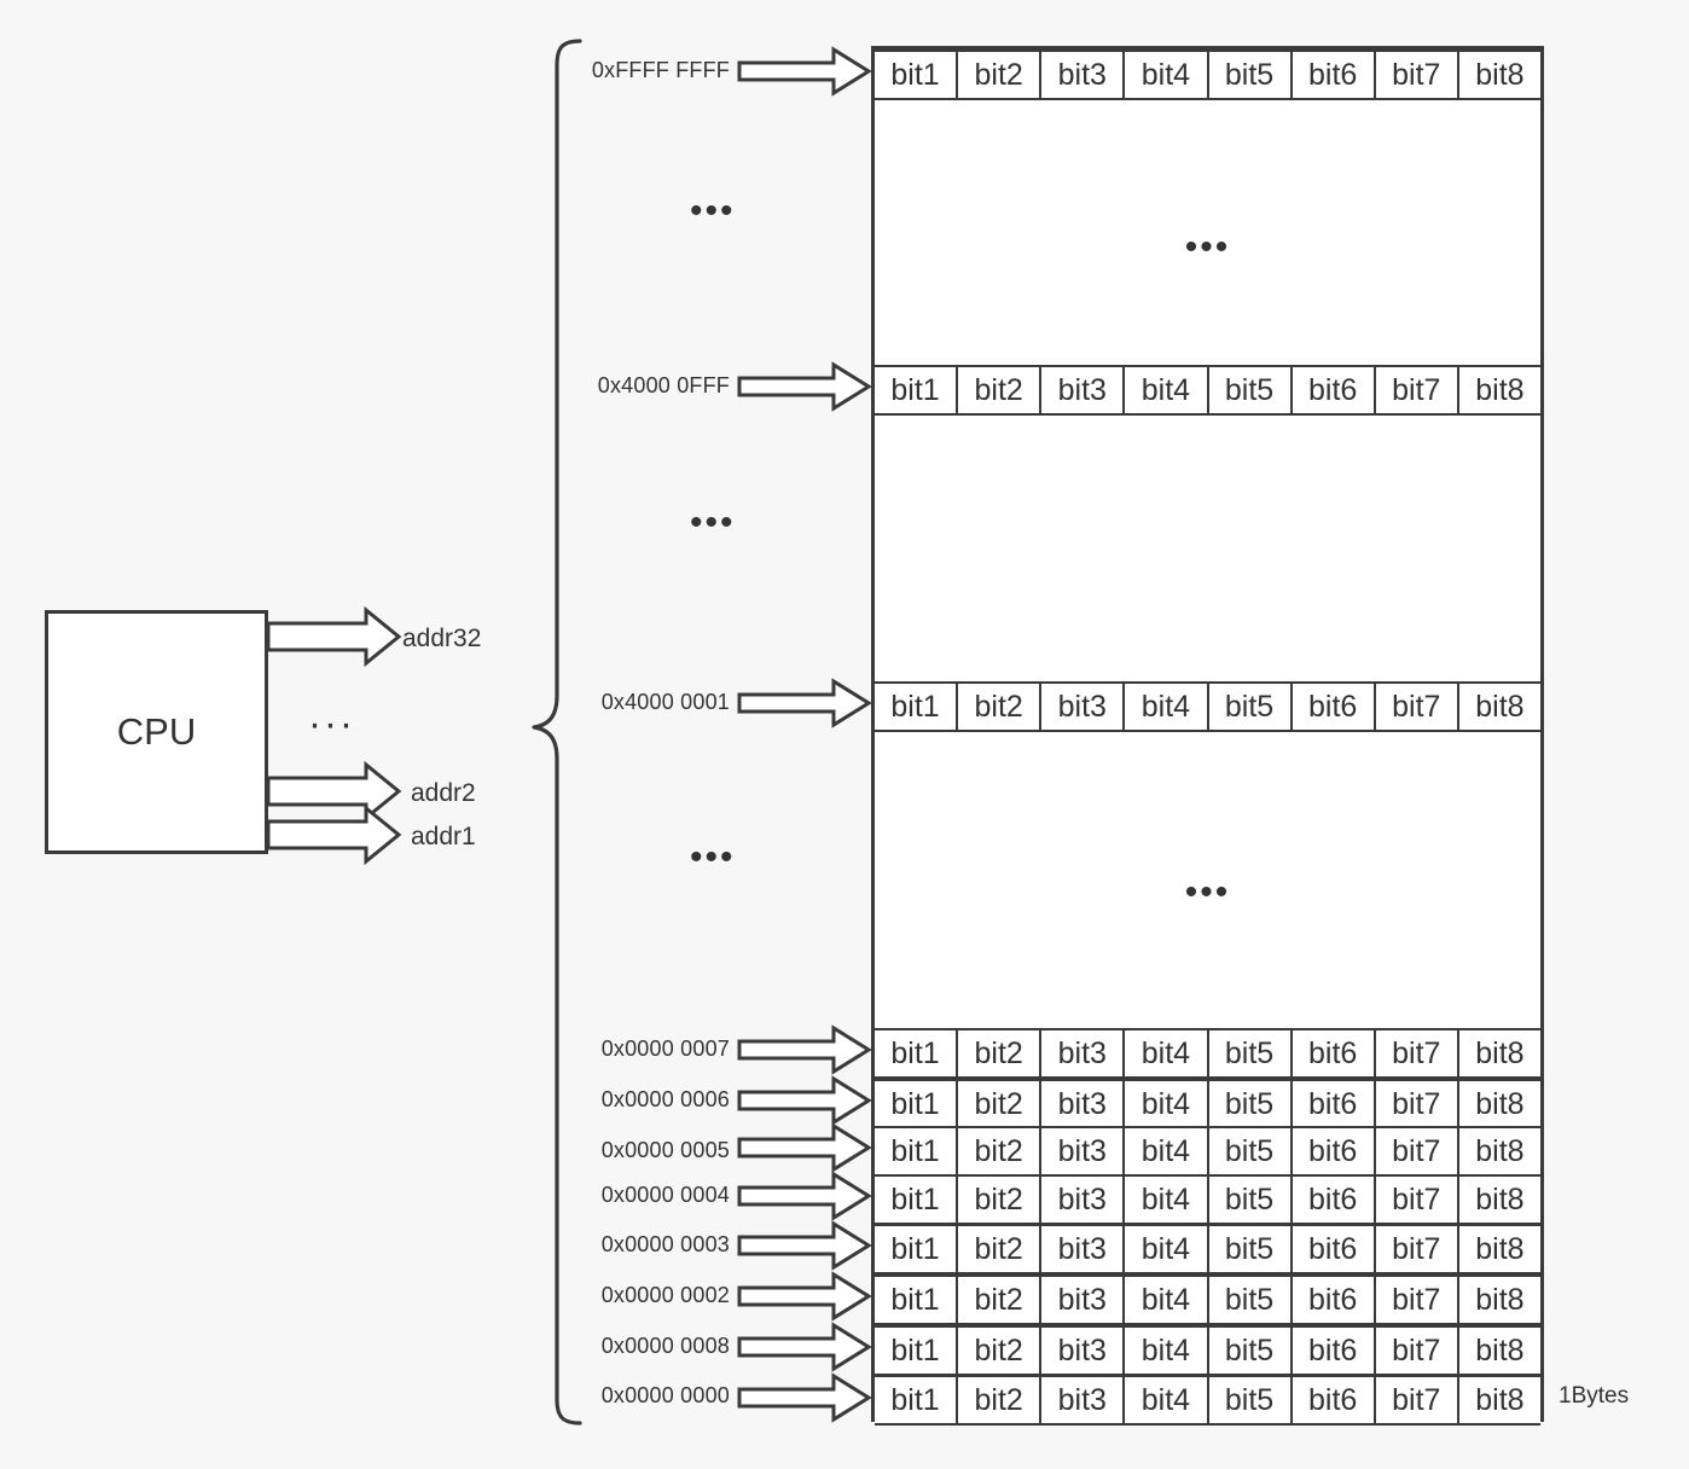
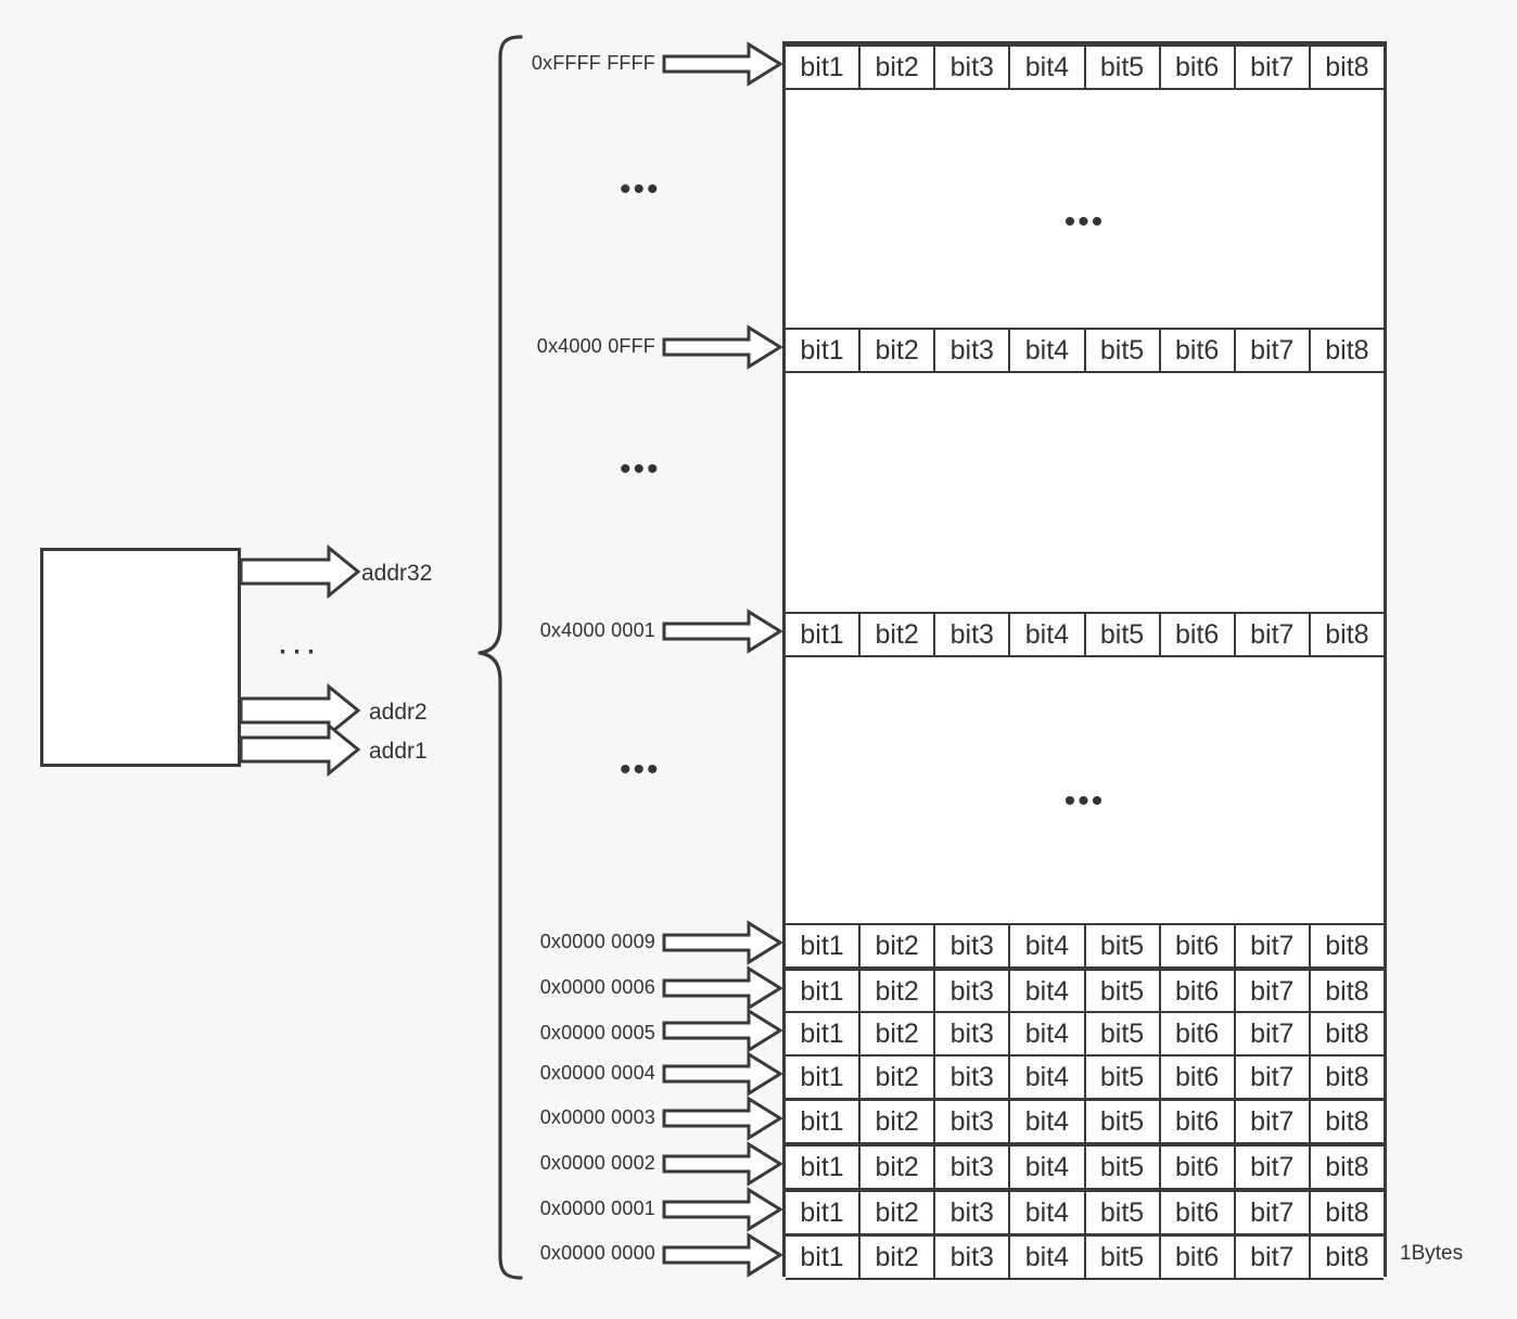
- CPU
  ···
  addr32
  addr2
  addr1
  0xFFFF FFFF
  0x4000 0FFF
  0x4000 0001
- 0x0000 0007
+ 0x0000 0009
  0x0000 0006
  0x0000 0005
  0x0000 0004
  0x0000 0003
  0x0000 0002
- 0x0000 0008
+ 0x0000 0001
  0x0000 0000
  •••
  •••
  •••
  bit1
  bit2
  bit3
  bit4
  bit5
  bit6
  bit7
  bit8
  •••
  bit1
  bit2
  bit3
  bit4
  bit5
  bit6
  bit7
  bit8
  bit1
  bit2
  bit3
  bit4
  bit5
  bit6
  bit7
  bit8
  •••
  bit1
  bit2
  bit3
  bit4
  bit5
  bit6
  bit7
  bit8
  bit1
  bit2
  bit3
  bit4
  bit5
  bit6
  bit7
  bit8
  bit1
  bit2
  bit3
  bit4
  bit5
  bit6
  bit7
  bit8
  bit1
  bit2
  bit3
  bit4
  bit5
  bit6
  bit7
  bit8
  bit1
  bit2
  bit3
  bit4
  bit5
  bit6
  bit7
  bit8
  bit1
  bit2
  bit3
  bit4
  bit5
  bit6
  bit7
  bit8
  bit1
  bit2
  bit3
  bit4
  bit5
  bit6
  bit7
  bit8
  bit1
  bit2
  bit3
  bit4
  bit5
  bit6
  bit7
  bit8
  1Bytes
